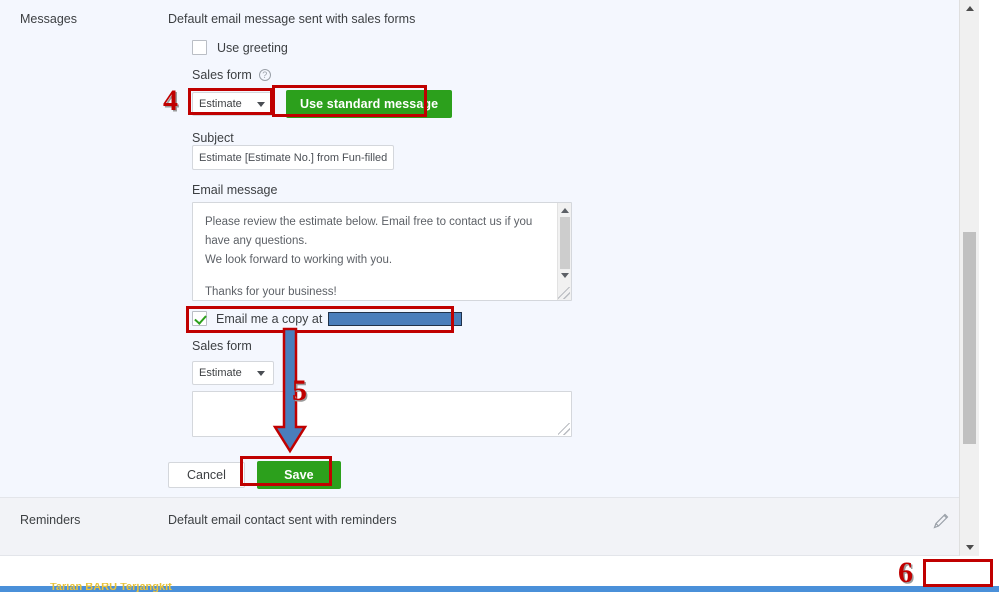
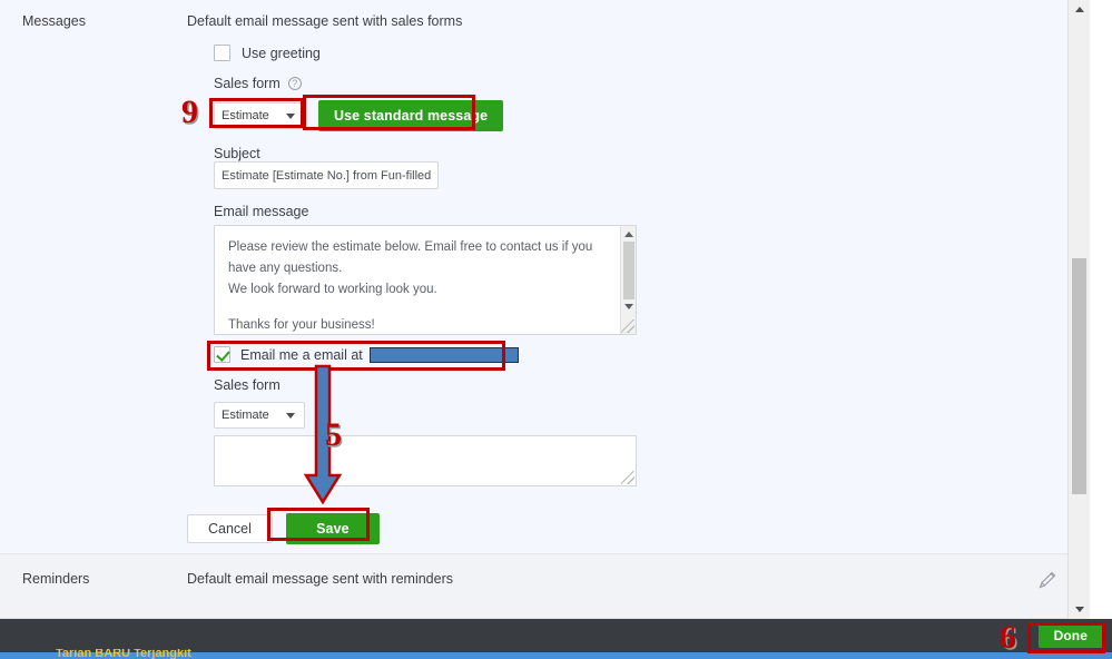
  Messages
  Default email message sent with sales forms
  Use greeting
  Sales form
  ?
  Estimate
  Use standard message
  Subject
  Estimate [Estimate No.] from Fun-filled
  Email message
  Please review the estimate below. Email free to contact us if you have any questions.
- We look forward to working with you.
+ We look forward to working look you.
  Thanks for your business!
- Email me a copy at
+ Email me a email at
  Sales form
  Estimate
  Cancel
  Save
  Reminders
- Default email contact sent with reminders
+ Default email message sent with reminders
+ Done
  Tarian BARU Terjangkit
- 4
+ 9
  5
  6
